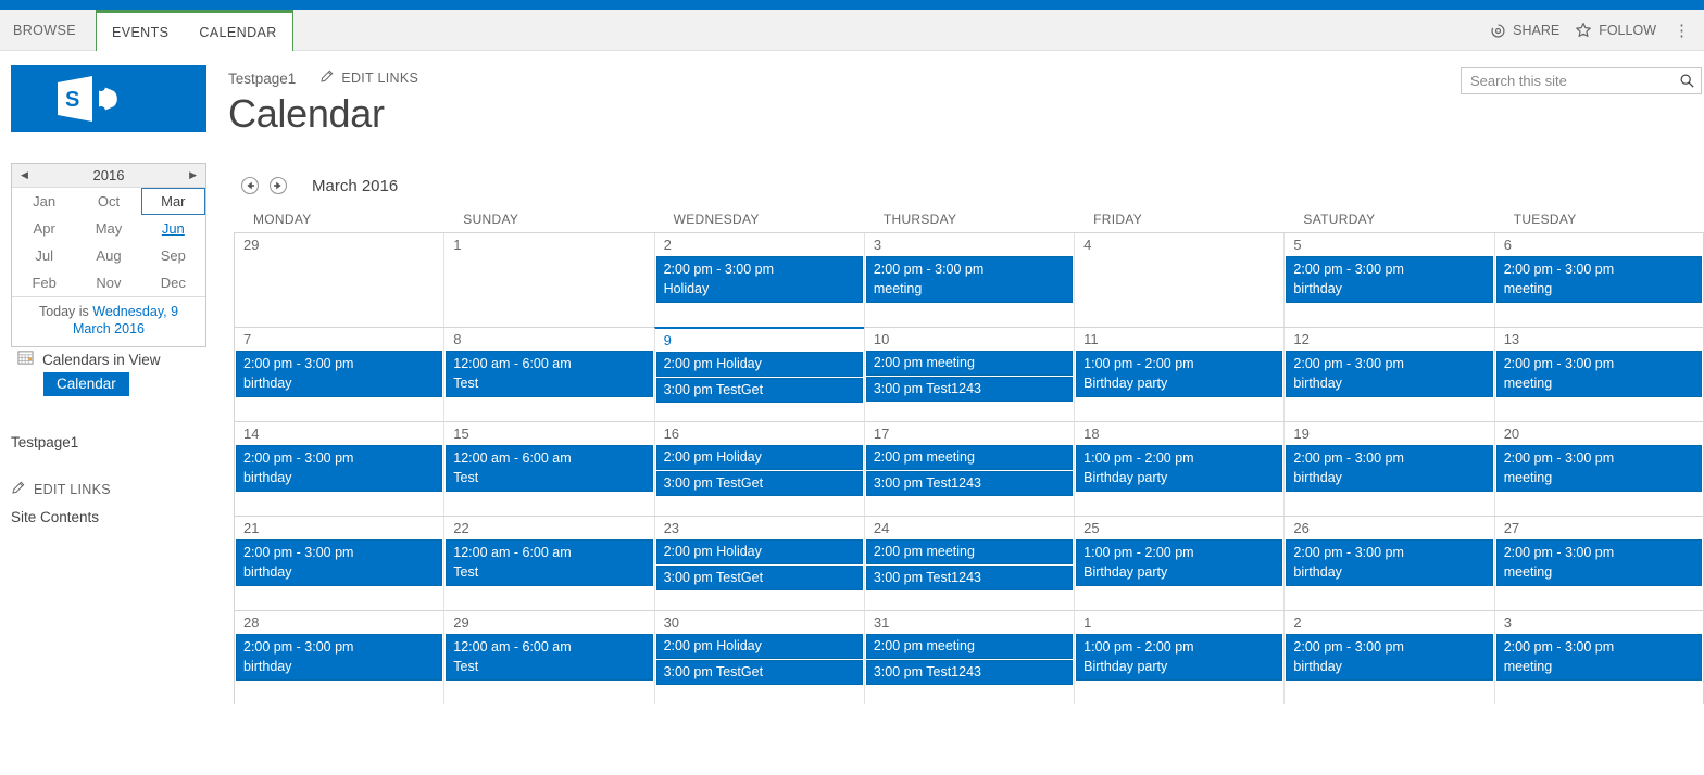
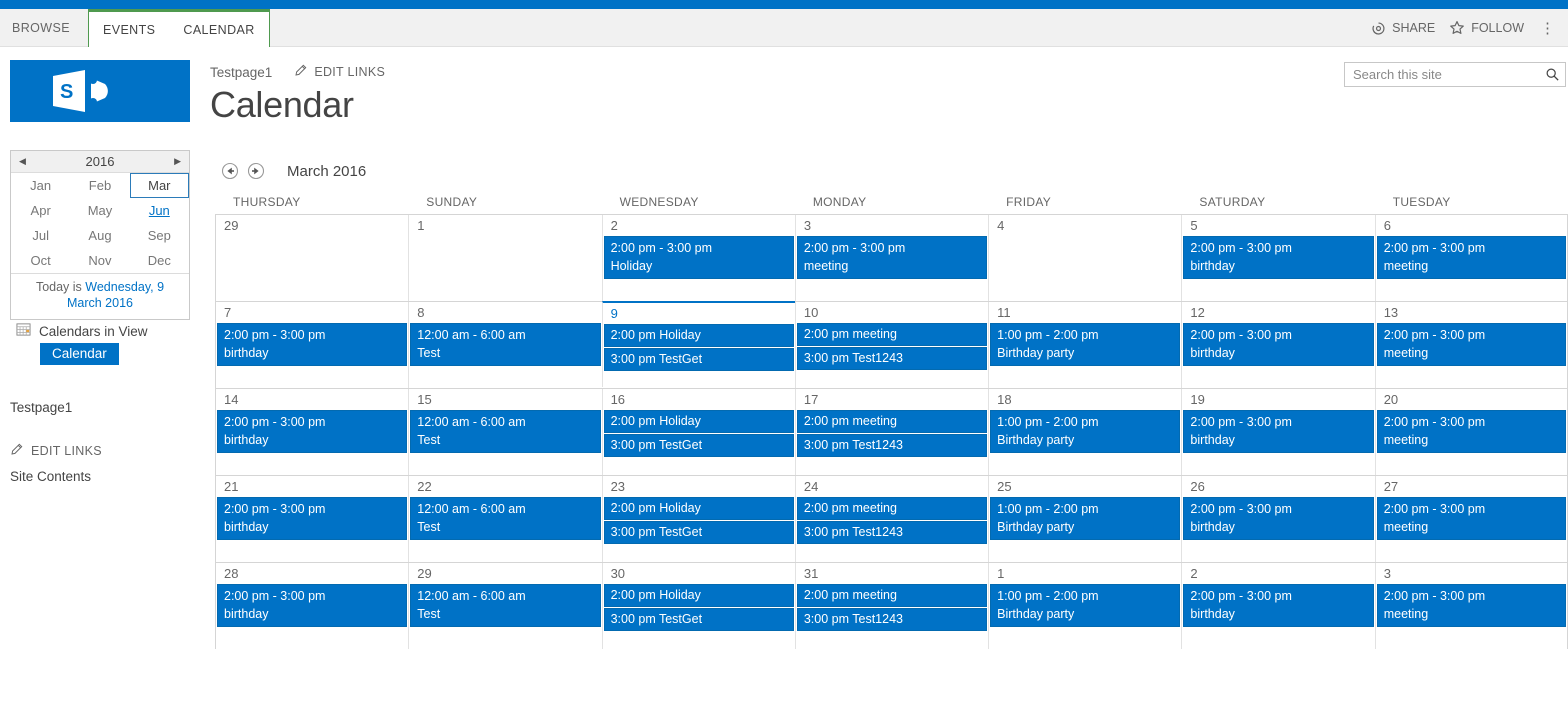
  BROWSE
  EVENTS
  CALENDAR
  SHARE
  FOLLOW
  ⋮
  S
  Testpage1
  EDIT LINKS
  Calendar
  Search this site
  ◀
  2016
  ▶
  Jan
- Oct
+ Feb
  Mar
  Apr
  May
  Jun
  Jul
  Aug
  Sep
- Feb
+ Oct
  Nov
  Dec
  Today is Wednesday, 9 March 2016
  Calendars in View
  Calendar
  Testpage1
  EDIT LINKS
  Site Contents
  March 2016
- MONDAY
+ THURSDAY
  SUNDAY
  WEDNESDAY
- THURSDAY
+ MONDAY
  FRIDAY
  SATURDAY
  TUESDAY
  29
  1
  2
  2:00 pm - 3:00 pm
  Holiday
  3
  2:00 pm - 3:00 pm
  meeting
  4
  5
  2:00 pm - 3:00 pm
  birthday
  6
  2:00 pm - 3:00 pm
  meeting
  7
  2:00 pm - 3:00 pm
  birthday
  8
  12:00 am - 6:00 am
  Test
  9
  2:00 pm Holiday
  3:00 pm TestGet
  10
  2:00 pm meeting
  3:00 pm Test1243
  11
  1:00 pm - 2:00 pm
  Birthday party
  12
  2:00 pm - 3:00 pm
  birthday
  13
  2:00 pm - 3:00 pm
  meeting
  14
  2:00 pm - 3:00 pm
  birthday
  15
  12:00 am - 6:00 am
  Test
  16
  2:00 pm Holiday
  3:00 pm TestGet
  17
  2:00 pm meeting
  3:00 pm Test1243
  18
  1:00 pm - 2:00 pm
  Birthday party
  19
  2:00 pm - 3:00 pm
  birthday
  20
  2:00 pm - 3:00 pm
  meeting
  21
  2:00 pm - 3:00 pm
  birthday
  22
  12:00 am - 6:00 am
  Test
  23
  2:00 pm Holiday
  3:00 pm TestGet
  24
  2:00 pm meeting
  3:00 pm Test1243
  25
  1:00 pm - 2:00 pm
  Birthday party
  26
  2:00 pm - 3:00 pm
  birthday
  27
  2:00 pm - 3:00 pm
  meeting
  28
  2:00 pm - 3:00 pm
  birthday
  29
  12:00 am - 6:00 am
  Test
  30
  2:00 pm Holiday
  3:00 pm TestGet
  31
  2:00 pm meeting
  3:00 pm Test1243
  1
  1:00 pm - 2:00 pm
  Birthday party
  2
  2:00 pm - 3:00 pm
  birthday
  3
  2:00 pm - 3:00 pm
  meeting
